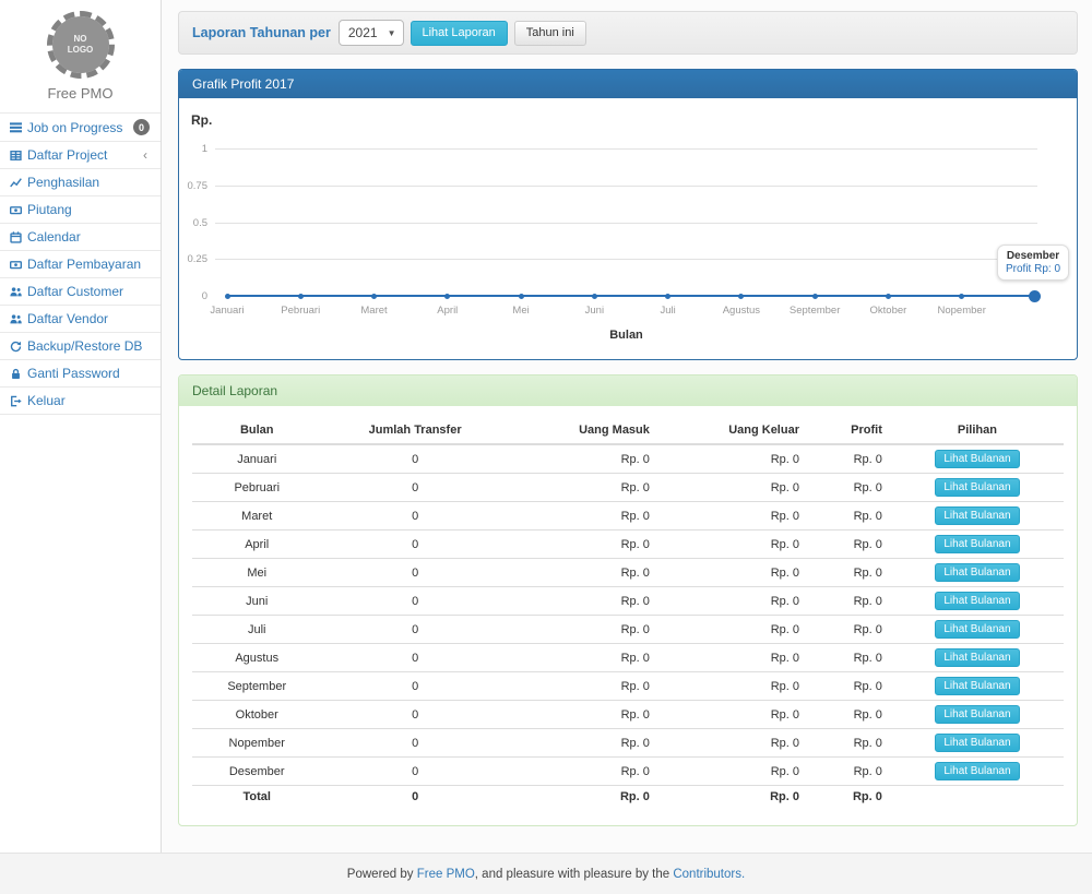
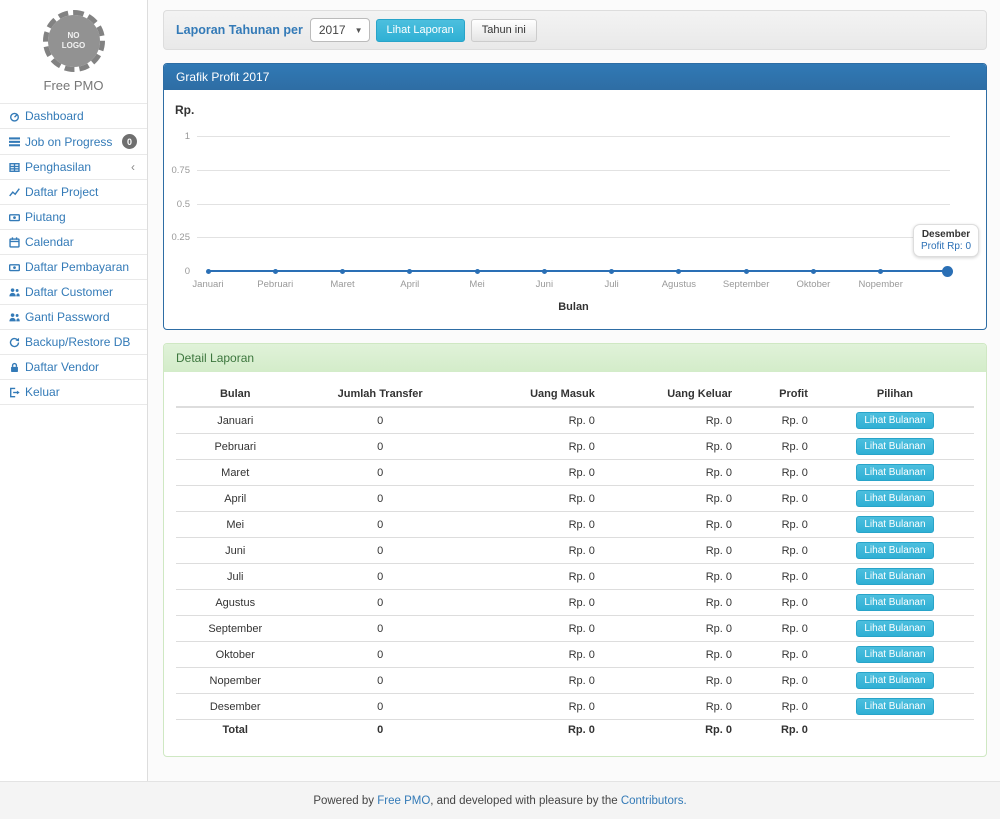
  NO
  LOGO
  Free PMO
+ Dashboard
  Job on Progress
  0
- Daftar Project
+ Penghasilan
  ‹
- Penghasilan
+ Daftar Project
  Piutang
  Calendar
  Daftar Pembayaran
  Daftar Customer
- Daftar Vendor
+ Ganti Password
  Backup/Restore DB
- Ganti Password
+ Daftar Vendor
  Keluar
  Laporan Tahunan per
- 2021
+ 2017
  ▼
  Lihat Laporan
  Tahun ini
  Grafik Profit 2017
  Rp.
  1
  0.75
  0.5
  0.25
  0
  Januari
  Pebruari
  Maret
  April
  Mei
  Juni
  Juli
  Agustus
  September
  Oktober
  Nopember
  Bulan
  Desember
  Profit Rp: 0
  Detail Laporan
  Bulan	Jumlah Transfer	Uang Masuk	Uang Keluar	Profit	Pilihan
  Januari	0	Rp. 0	Rp. 0	Rp. 0	Lihat Bulanan
  Pebruari	0	Rp. 0	Rp. 0	Rp. 0	Lihat Bulanan
  Maret	0	Rp. 0	Rp. 0	Rp. 0	Lihat Bulanan
  April	0	Rp. 0	Rp. 0	Rp. 0	Lihat Bulanan
  Mei	0	Rp. 0	Rp. 0	Rp. 0	Lihat Bulanan
  Juni	0	Rp. 0	Rp. 0	Rp. 0	Lihat Bulanan
  Juli	0	Rp. 0	Rp. 0	Rp. 0	Lihat Bulanan
  Agustus	0	Rp. 0	Rp. 0	Rp. 0	Lihat Bulanan
  September	0	Rp. 0	Rp. 0	Rp. 0	Lihat Bulanan
  Oktober	0	Rp. 0	Rp. 0	Rp. 0	Lihat Bulanan
  Nopember	0	Rp. 0	Rp. 0	Rp. 0	Lihat Bulanan
  Desember	0	Rp. 0	Rp. 0	Rp. 0	Lihat Bulanan
  Total	0	Rp. 0	Rp. 0	Rp. 0
- Powered by Free PMO, and pleasure with pleasure by the Contributors.
+ Powered by Free PMO, and developed with pleasure by the Contributors.
